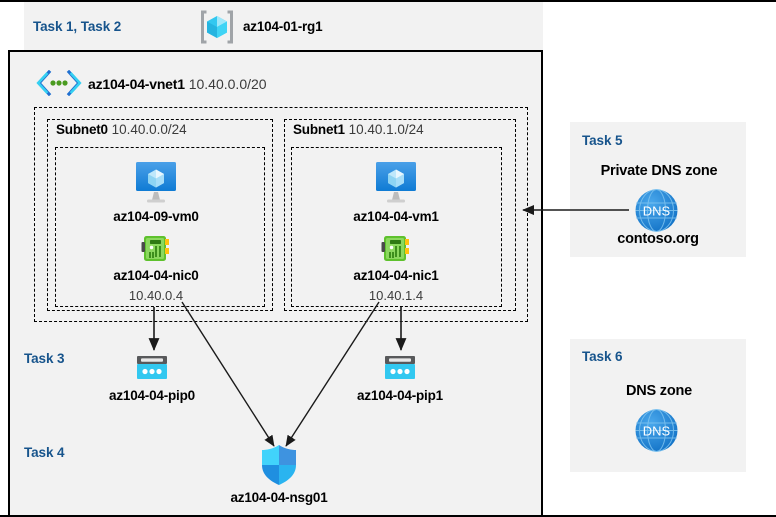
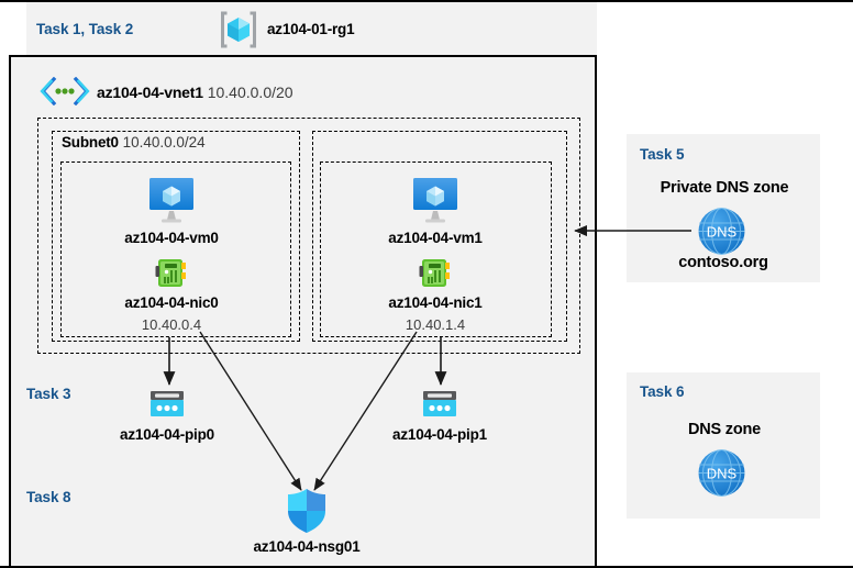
  Task 1, Task 2
  az104-01-rg1
  az104-04-vnet1 10.40.0.0/20
  Subnet0 10.40.0.0/24
- az104-09-vm0
+ az104-04-vm0
  az104-04-nic0
  10.40.0.4
- Subnet1 10.40.1.0/24
  az104-04-vm1
  az104-04-nic1
  10.40.1.4
  Task 3
  az104-04-pip0
  az104-04-pip1
- Task 4
+ Task 8
  az104-04-nsg01
  Task 5
  Private DNS zone
  DNS
  contoso.org
  Task 6
  DNS zone
  DNS
